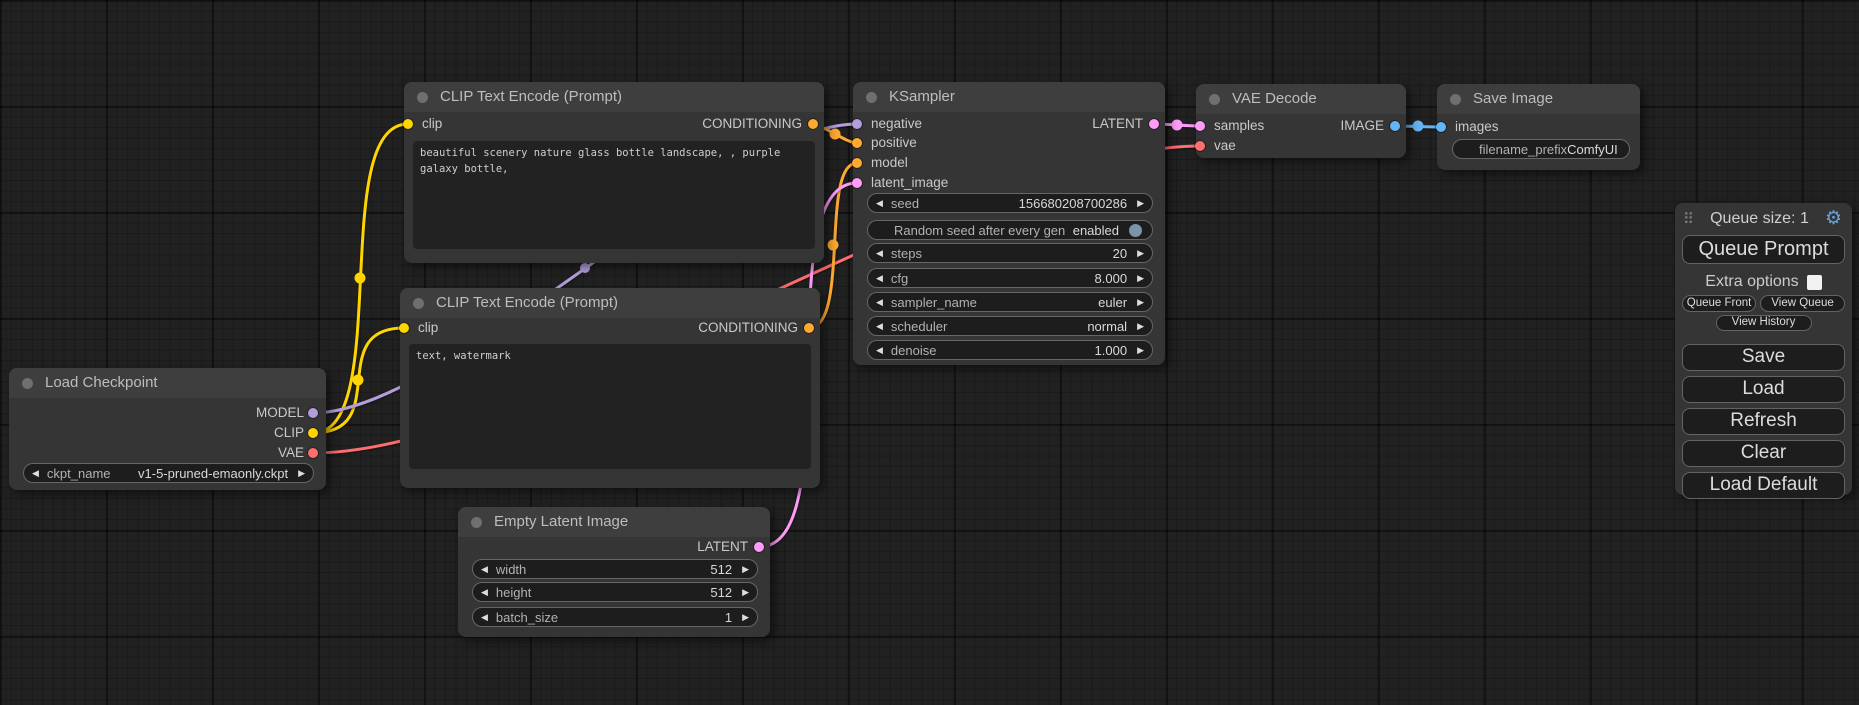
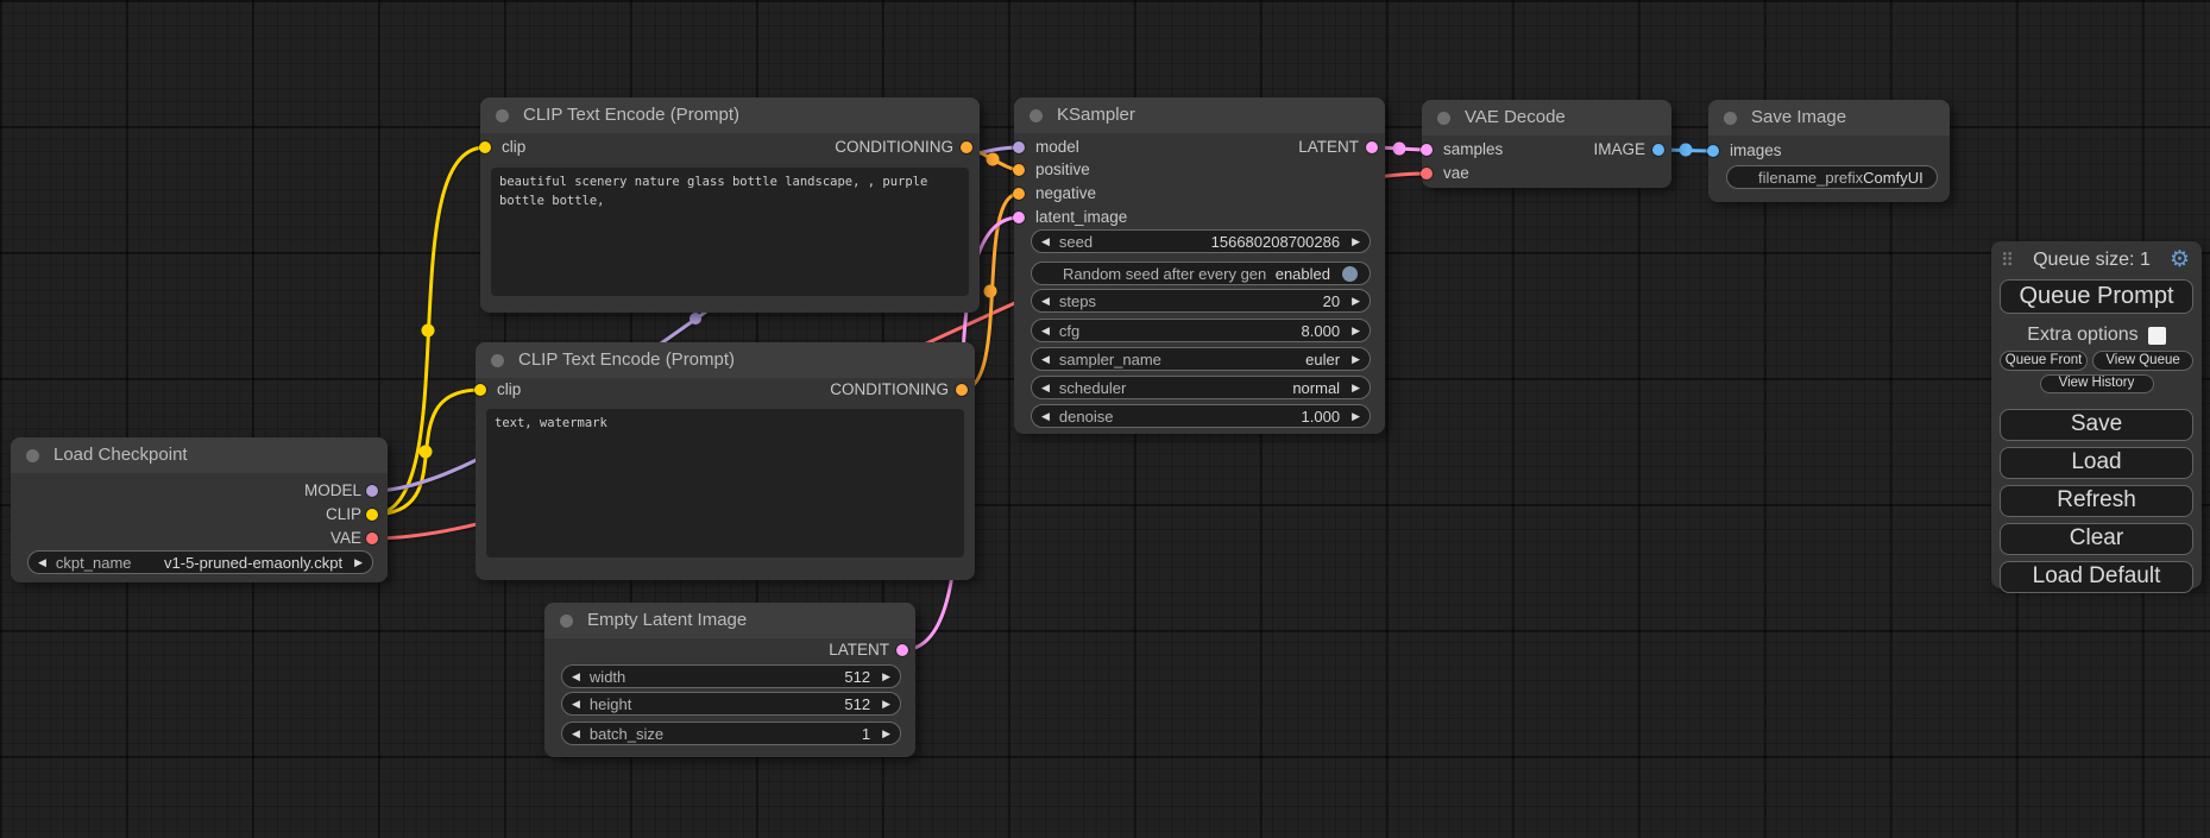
  Load Checkpoint
  MODEL
  CLIP
  VAE
  ◀
  ckpt_name
  v1-5-pruned-emaonly.ckpt
  ▶
  CLIP Text Encode (Prompt)
  clip
  CONDITIONING
- beautiful scenery nature glass bottle landscape, , purple galaxy bottle,
+ beautiful scenery nature glass bottle landscape, , purple bottle bottle,
  CLIP Text Encode (Prompt)
  clip
  CONDITIONING
  text, watermark
  Empty Latent Image
  LATENT
  ◀
  width
  512
  ▶
  ◀
  height
  512
  ▶
  ◀
  batch_size
  1
  ▶
  KSampler
- negative
+ model
  positive
- model
+ negative
  latent_image
  LATENT
  ◀
  seed
  156680208700286
  ▶
  Random seed after every gen
  enabled
  ◀
  steps
  20
  ▶
  ◀
  cfg
  8.000
  ▶
  ◀
  sampler_name
  euler
  ▶
  ◀
  scheduler
  normal
  ▶
  ◀
  denoise
  1.000
  ▶
  VAE Decode
  samples
  vae
  IMAGE
  Save Image
  images
  filename_prefix
  ComfyUI
  ⠿
  Queue size: 1
  ⚙
  Queue Prompt
  Extra options
  Queue Front
  View Queue
  View History
  Save
  Load
  Refresh
  Clear
  Load Default
